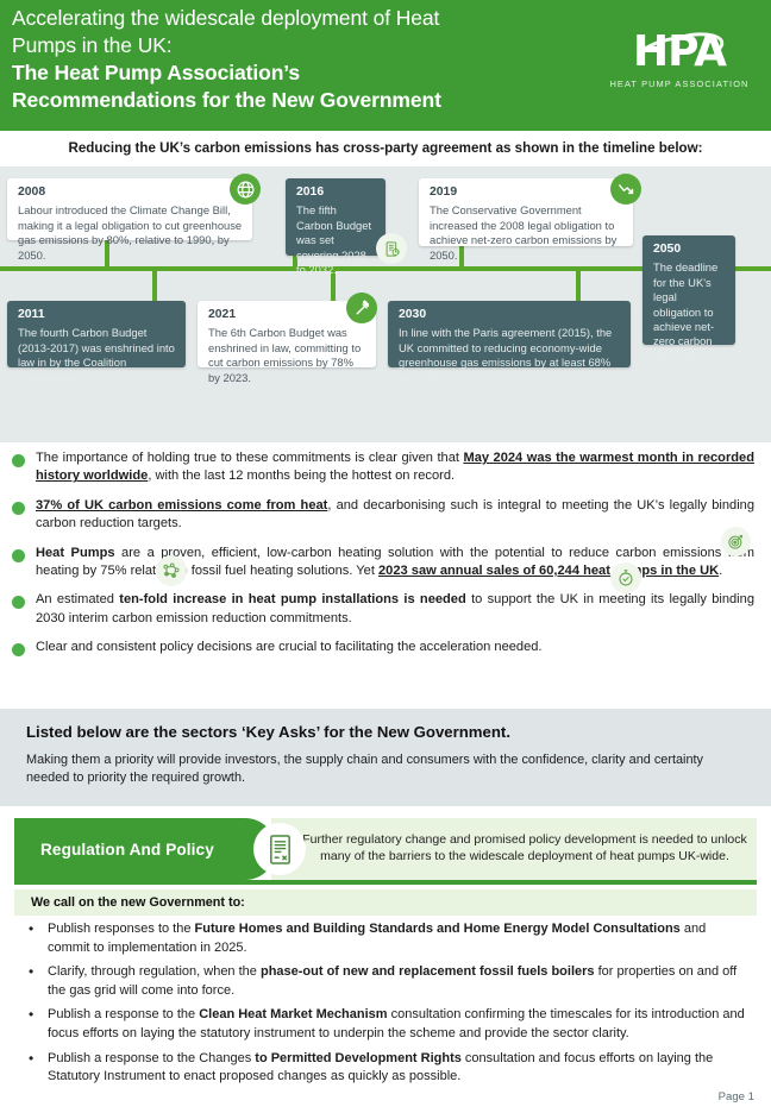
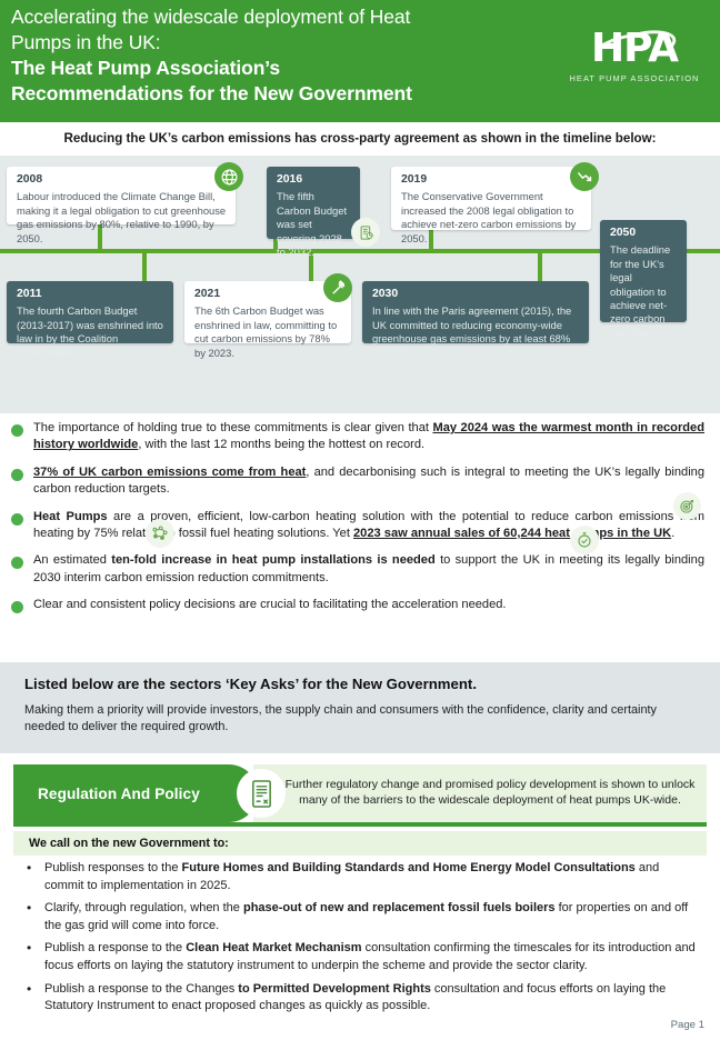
  Accelerating the widescale deployment of Heat
  Pumps in the UK:
  The Heat Pump Association’s
  Recommendations for the New Government
  HPA
  HEAT PUMP ASSOCIATION
  Reducing the UK’s carbon emissions has cross-party agreement as shown in the timeline below:
  2008
  Labour introduced the Climate Change Bill, making it a legal obligation to cut greenhouse gas emissions by 80%, relative to 1990, by 2050.
  2016
  The fifth Carbon Budget was set covering 2028 to 2032.
  2019
  The Conservative Government increased the 2008 legal obligation to achieve net-zero carbon emissions by 2050.
  2050
  The deadline for the UK's legal obligation to achieve net-zero carbon
  2011
  The fourth Carbon Budget (2013-2017) was enshrined into law in by the Coalition
  2021
  The 6th Carbon Budget was enshrined in law, committing to cut carbon emissions by 78% by 2023.
  2030
  In line with the Paris agreement (2015), the UK committed to reducing economy-wide greenhouse gas emissions by at least 68%
  The importance of holding true to these commitments is clear given that May 2024 was the warmest month in recorded history worldwide, with the last 12 months being the hottest on record.
  37% of UK carbon emissions come from heat, and decarbonising such is integral to meeting the UK’s legally binding carbon reduction targets.
  Heat Pumps are a proven, efficient, low-carbon heating solution with the potential to reduce carbon emissionsm heating by 75% relat fossil fuel heating solutions. Yet 2023 saw annual sales of 60,244 heatps in the UK.
  An estimated ten-fold increase in heat pump installations is needed to support the UK in meeting its legally binding 2030 interim carbon emission reduction commitments.
  Clear and consistent policy decisions are crucial to facilitating the acceleration needed.
  Listed below are the sectors ‘Key Asks’ for the New Government.
- Making them a priority will provide investors, the supply chain and consumers with the confidence, clarity and certainty needed to priority the required growth.
+ Making them a priority will provide investors, the supply chain and consumers with the confidence, clarity and certainty needed to deliver the required growth.
  Regulation And Policy
- Further regulatory change and promised policy development is needed to unlock many of the barriers to the widescale deployment of heat pumps UK-wide.
+ Further regulatory change and promised policy development is shown to unlock many of the barriers to the widescale deployment of heat pumps UK-wide.
  We call on the new Government to:
  •
  Publish responses to the Future Homes and Building Standards and Home Energy Model Consultations and commit to implementation in 2025.
  •
  Clarify, through regulation, when the phase-out of new and replacement fossil fuels boilers for properties on and off the gas grid will come into force.
  •
  Publish a response to the Clean Heat Market Mechanism consultation confirming the timescales for its introduction and focus efforts on laying the statutory instrument to underpin the scheme and provide the sector clarity.
  •
  Publish a response to the Changes to Permitted Development Rights consultation and focus efforts on laying the Statutory Instrument to enact proposed changes as quickly as possible.
  Page 1
